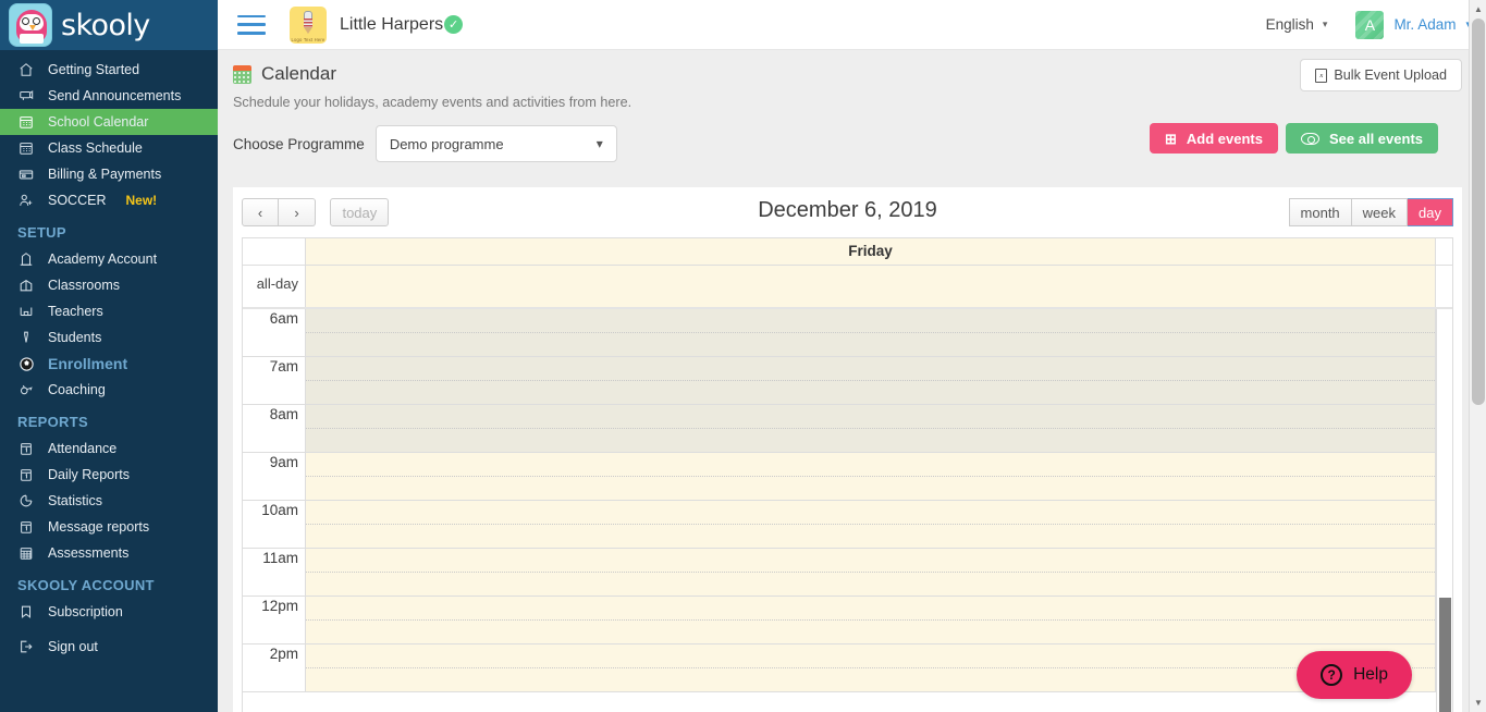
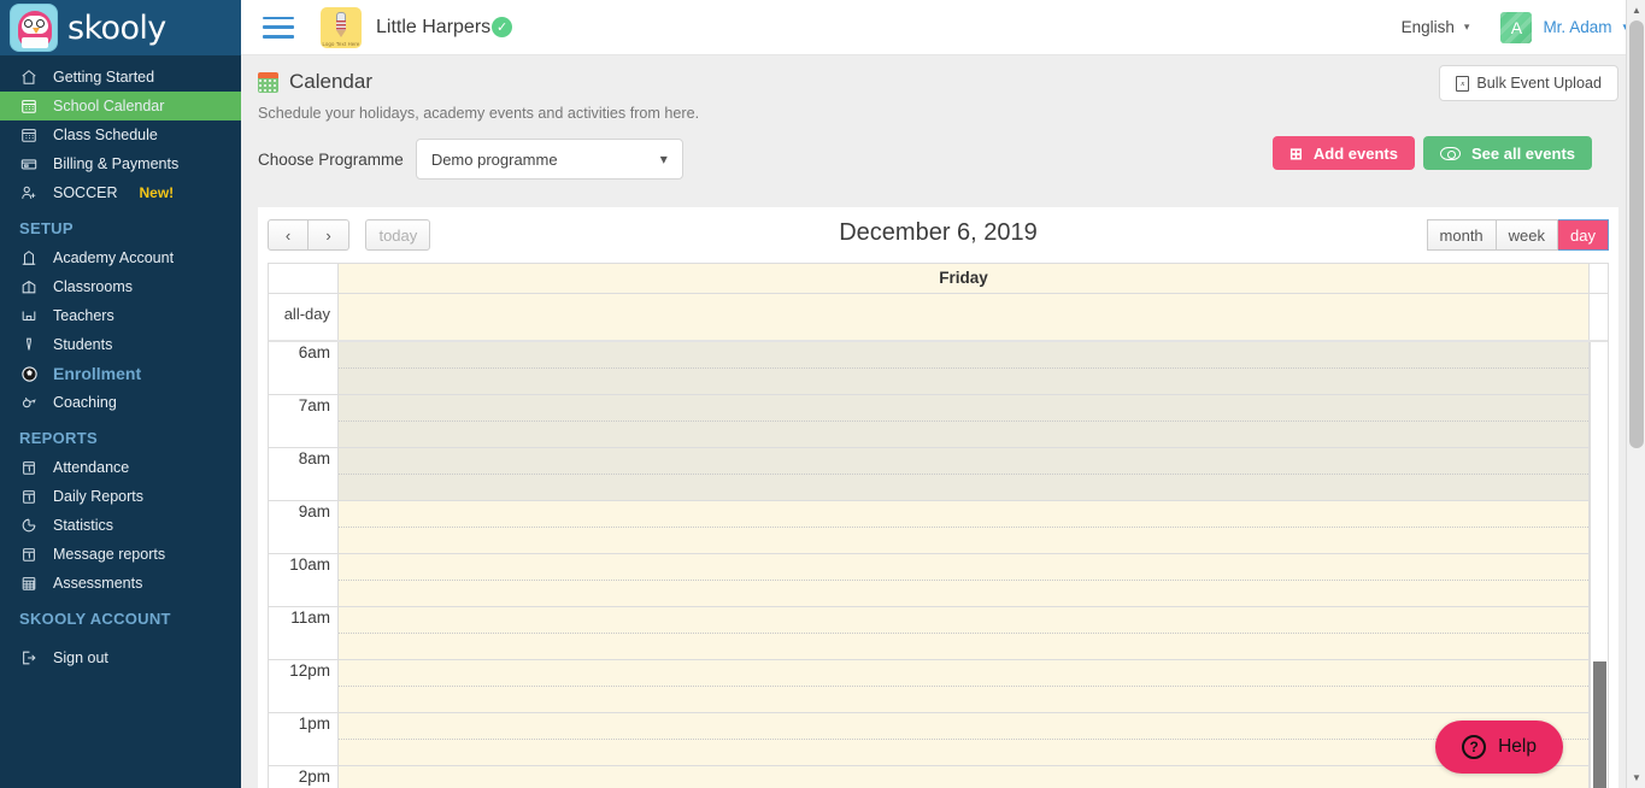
  skooly
  Getting Started
- Send Announcements
  School Calendar
  Class Schedule
  Billing & Payments
  SOCCER
  New!
  SETUP
  Academy Account
  Classrooms
  Teachers
  Students
  Enrollment
  Coaching
  REPORTS
  Attendance
  Daily Reports
  Statistics
  Message reports
  Assessments
  SKOOLY ACCOUNT
- Subscription
  Sign out
  Little Harpers
  ✓
  English
  ▾
  A
  Mr. Adam
  Calendar
  Schedule your holidays, academy events and activities from here.
  Bulk Event Upload
  Choose Programme
  Demo programme
  ▾
  ⊞
  Add events
  See all events
  ‹
  ›
  today
  December 6, 2019
  month
  week
  day
  Friday
  all-day
  6am
  7am
  8am
  9am
  10am
  11am
  12pm
+ 1pm
  2pm
  ?
  Help
  ▲
  ▼
